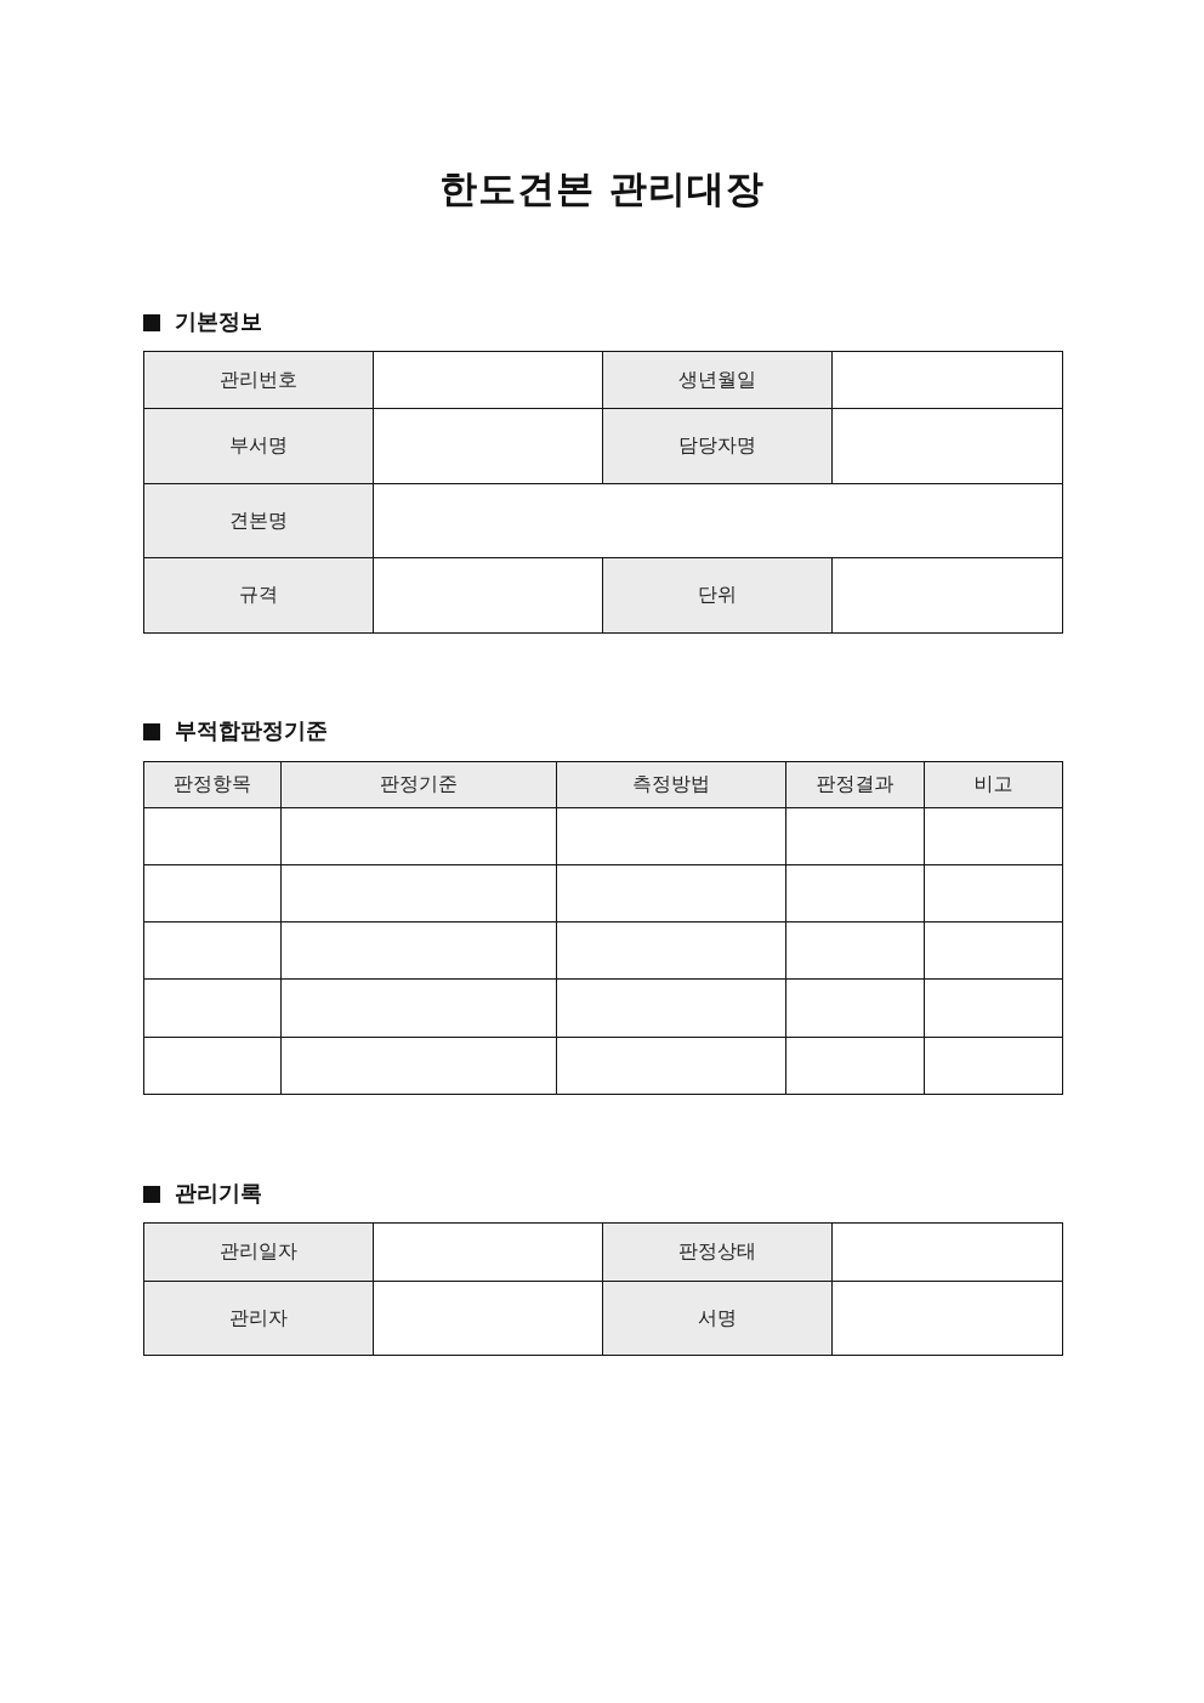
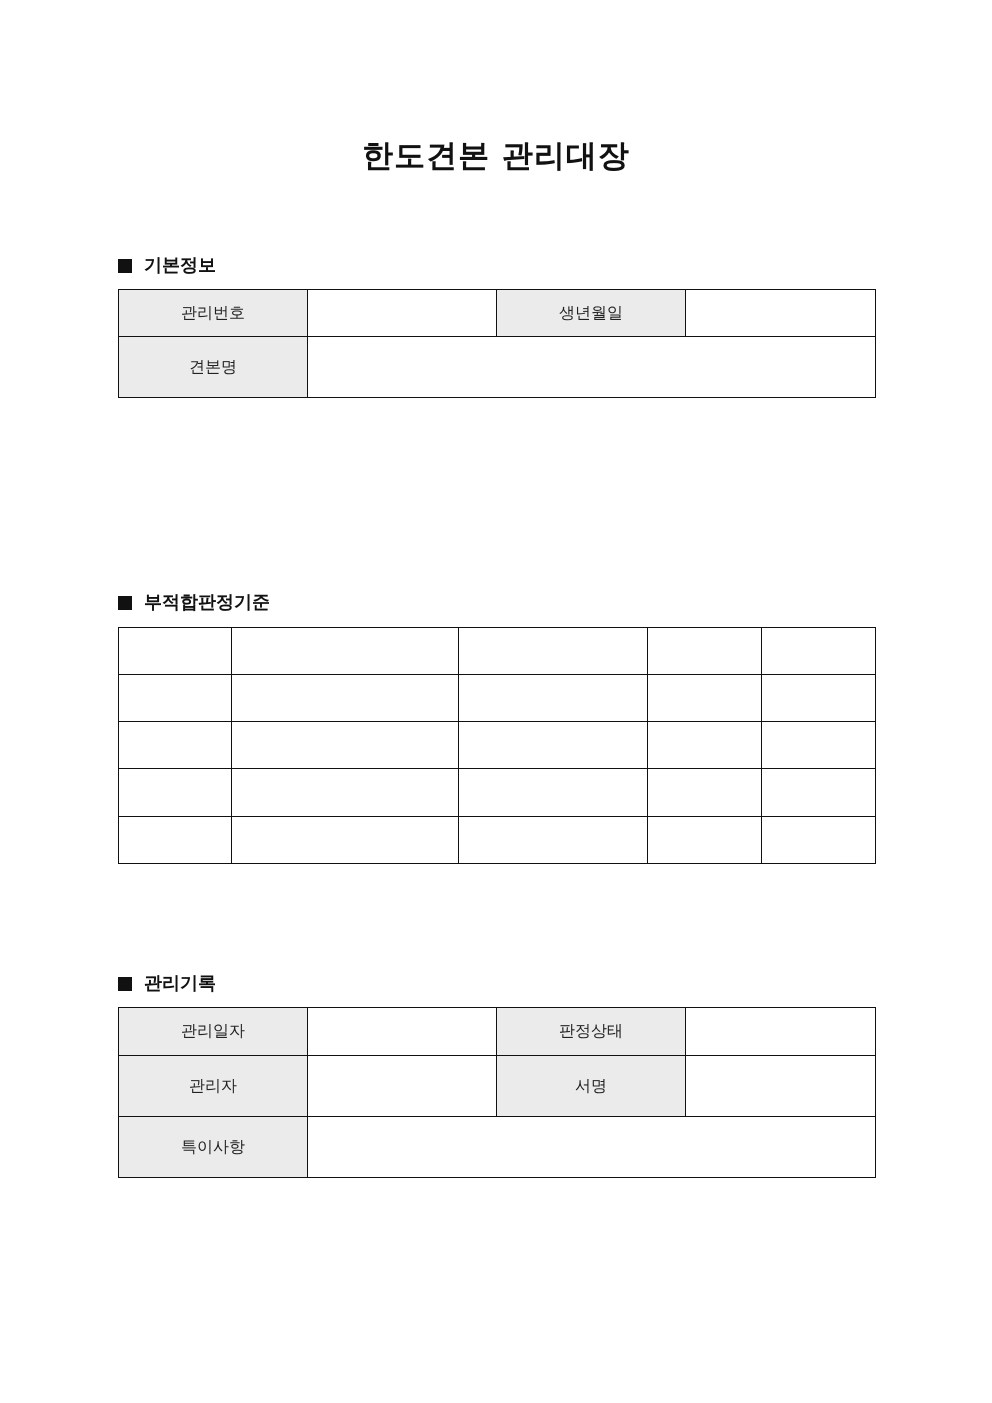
  한도견본 관리대장
  기본정보
  관리번호		생년월일
- 부서명		담당자명
  견본명
- 규격		단위
  부적합판정기준
- 판정항목	판정기준	측정방법	판정결과	비고
  관리기록
  관리일자		판정상태
  관리자		서명
+ 특이사항
